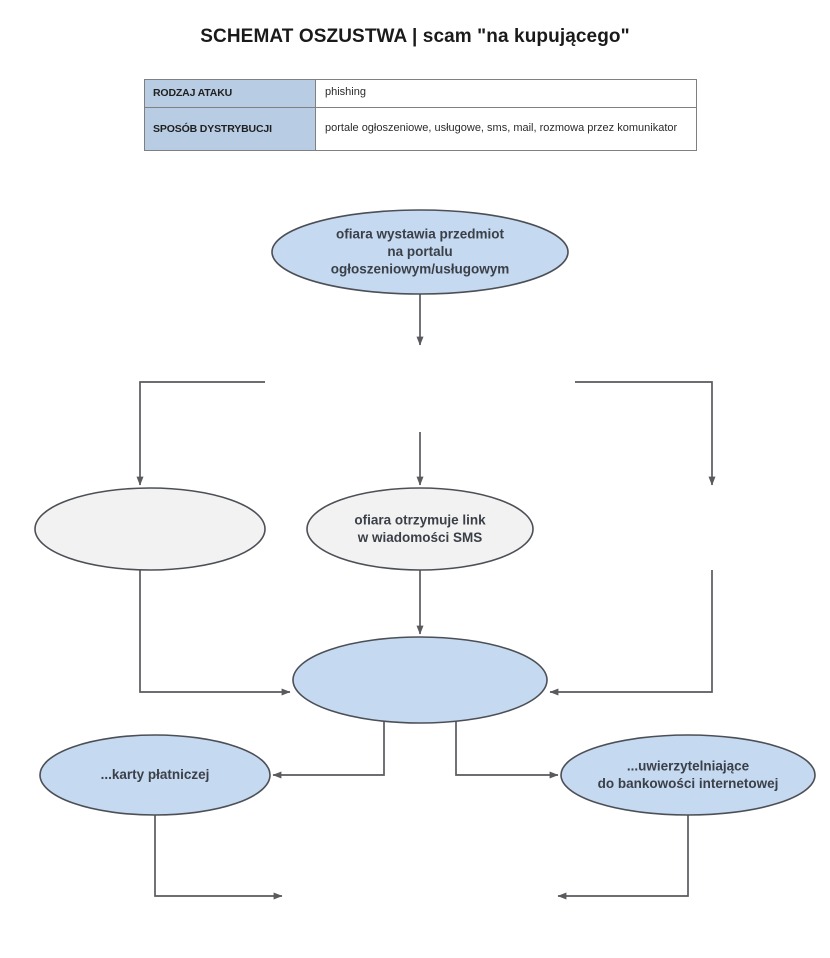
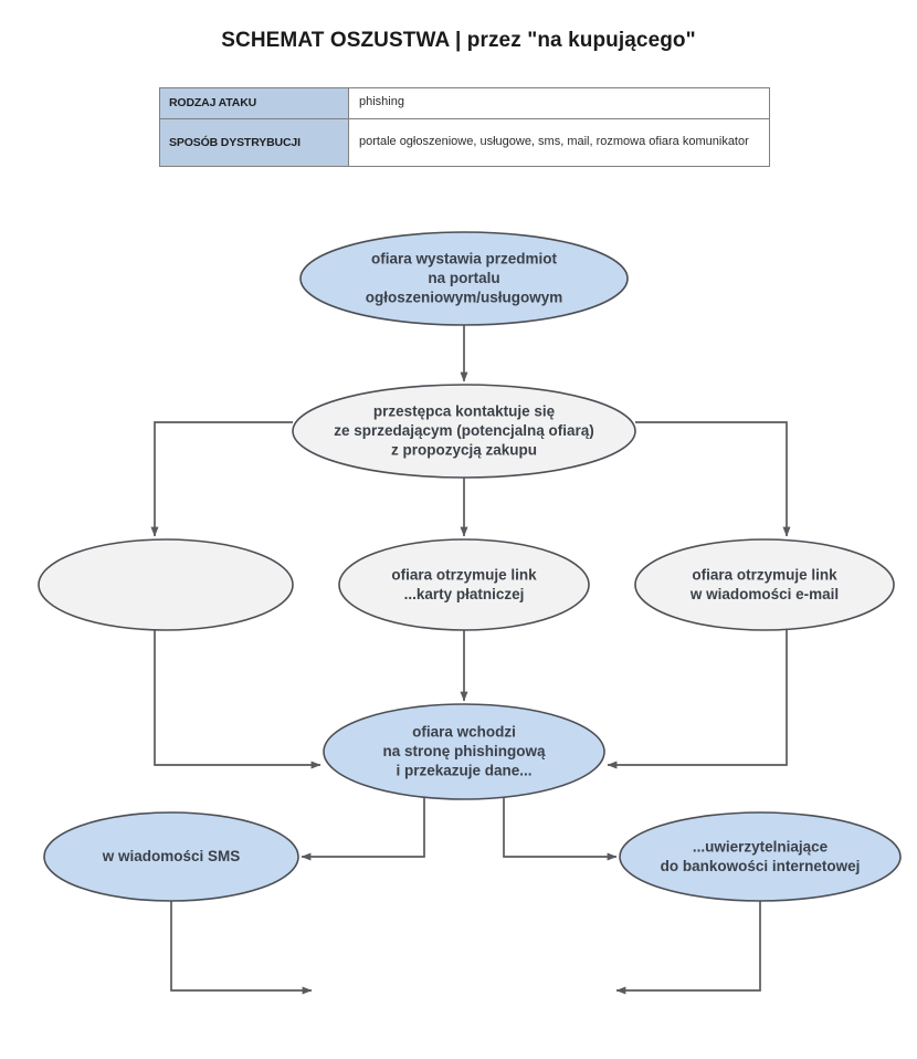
- SCHEMAT OSZUSTWA | scam "na kupującego"
+ SCHEMAT OSZUSTWA | przez "na kupującego"
  RODZAJ ATAKU	phishing
- SPOSÓB DYSTRYBUCJI	portale ogłoszeniowe, usługowe, sms, mail, rozmowa przez komunikator
+ SPOSÓB DYSTRYBUCJI	portale ogłoszeniowe, usługowe, sms, mail, rozmowa ofiara komunikator
  ofiara wystawia przedmiot na portalu ogłoszeniowym/usługowym
+ przestępca kontaktuje się ze sprzedającym (potencjalną ofiarą) z propozycją zakupu
- ofiara otrzymuje link w wiadomości SMS
+ ofiara otrzymuje link ...karty płatniczej
+ ofiara otrzymuje link w wiadomości e-mail
+ ofiara wchodzi na stronę phishingową i przekazuje dane...
- ...karty płatniczej
+ w wiadomości SMS
  ...uwierzytelniające do bankowości internetowej
